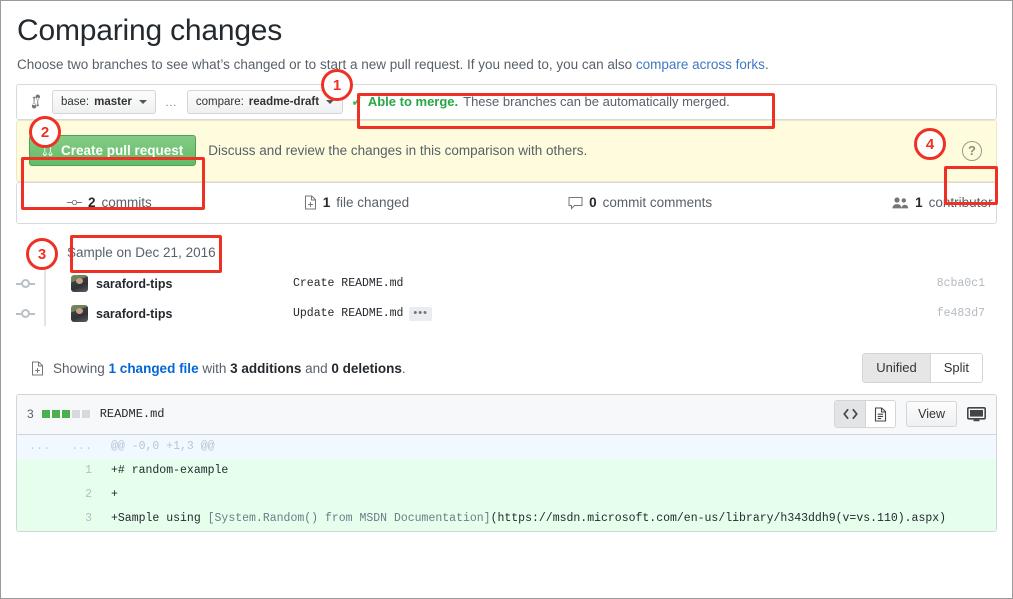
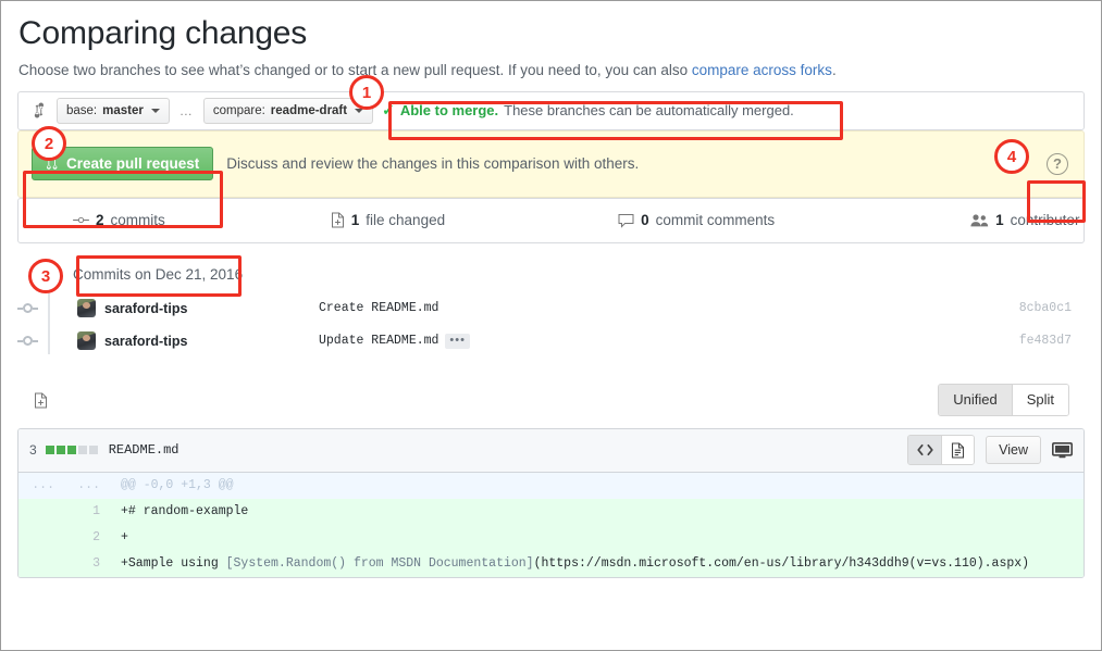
  Comparing changes
  Choose two branches to see what’s changed or to start a new pull request. If you need to, you can also compare across forks.
  base:
  master
  …
  compare:
  readme-draft
  ✓
  Able to merge.
  These branches can be automatically merged.
  Create pull request
  Discuss and review the changes in this comparison with others.
  ?
  2
  commits
  1
  file changed
  0
  commit comments
  1
  contributor
- Sample on Dec 21, 2016
+ Commits on Dec 21, 2016
  saraford-tips
  Create README.md
  8cba0c1
  saraford-tips
  Update README.md
  •••
  fe483d7
- Showing 1 changed file with 3 additions and 0 deletions.
  Unified
  Split
  3
  README.md
  View
  ...
  ...
  @@ -0,0 +1,3 @@
  1
  +# random-example
  2
  +
  3
  +Sample using [System.Random() from MSDN Documentation](https://msdn.microsoft.com/en-us/library/h343ddh9(v=vs.110).aspx)
  1
  2
  3
  4
